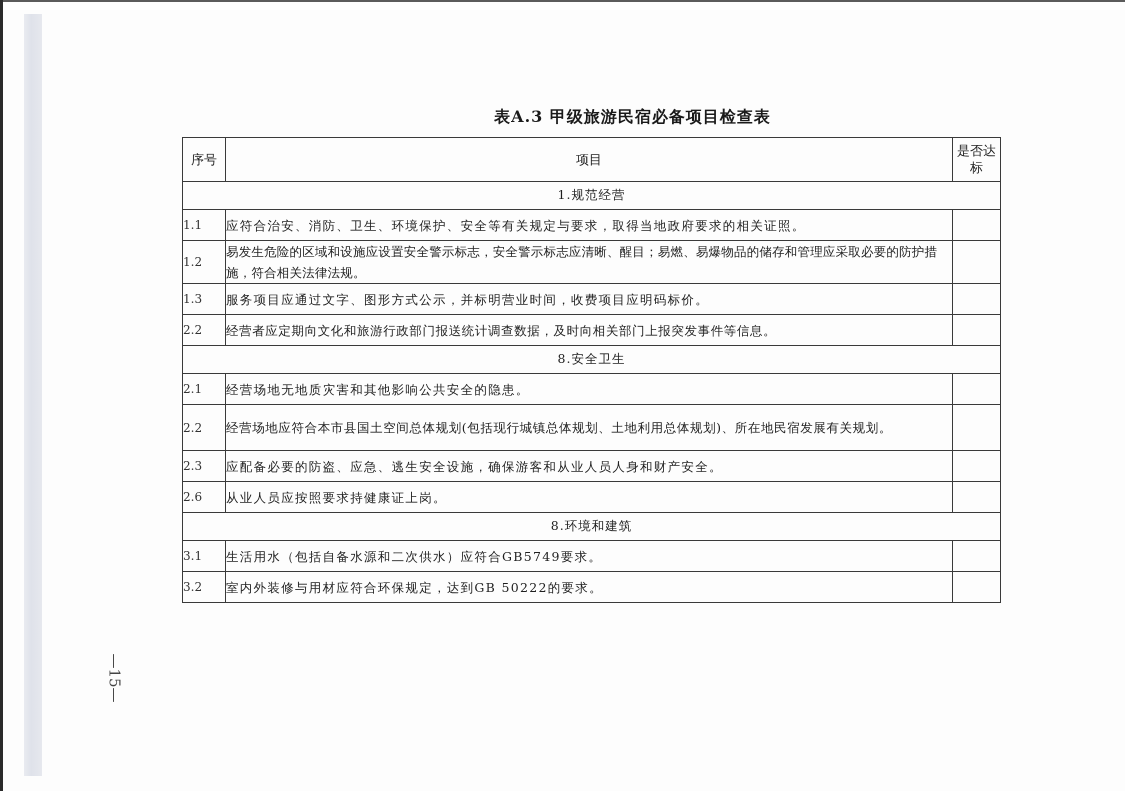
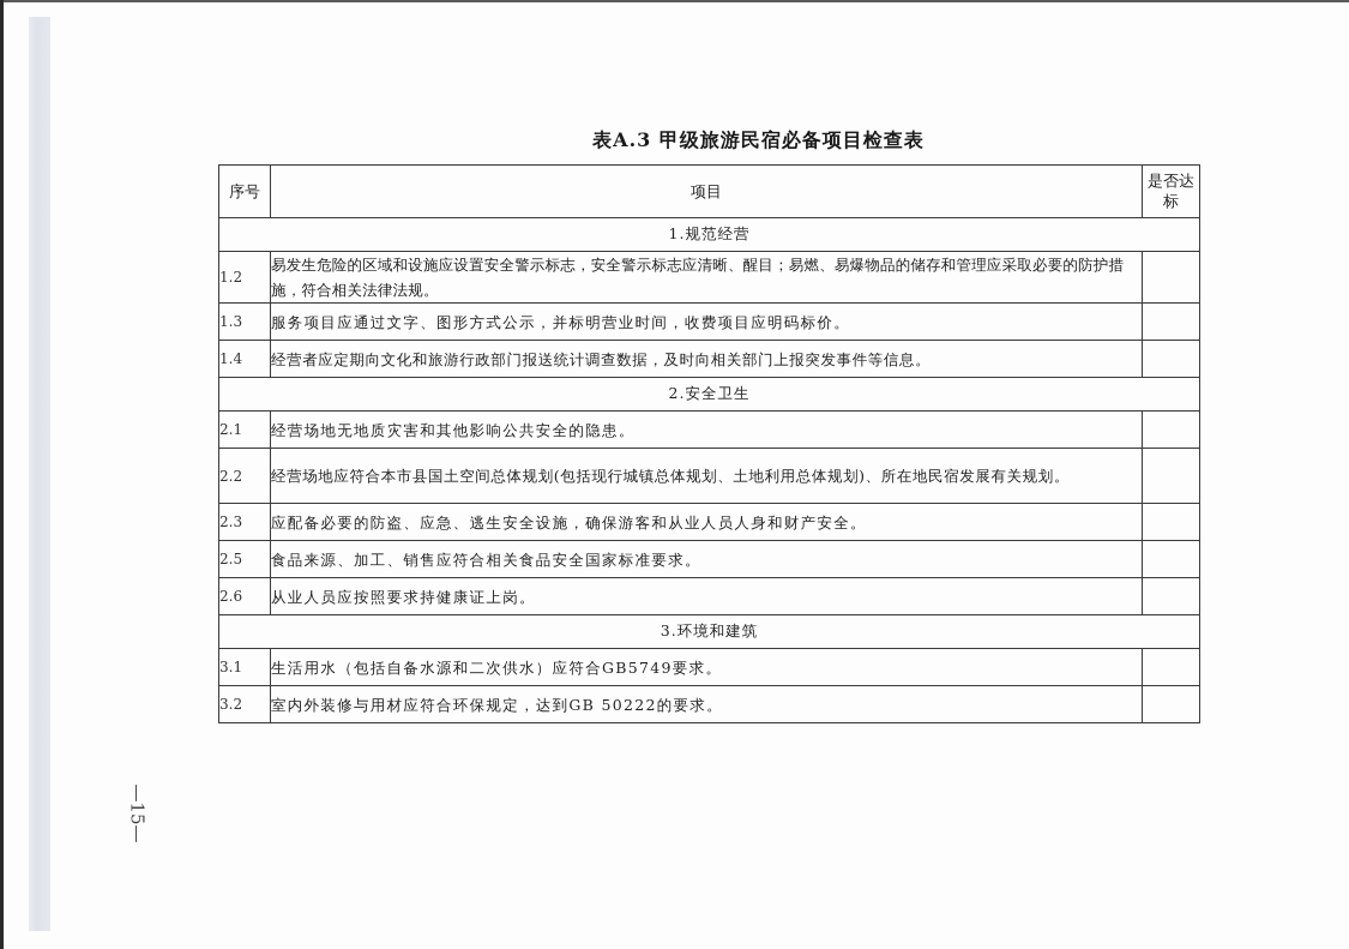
  表A.3 甲级旅游民宿必备项目检查表
  序号	项目	是否达标
  1.规范经营
- 1.1	应符合治安、消防、卫生、环境保护、安全等有关规定与要求，取得当地政府要求的相关证照。
  1.2	易发生危险的区域和设施应设置安全警示标志，安全警示标志应清晰、醒目；易燃、易爆物品的储存和管理应采取必要的防护措施，符合相关法律法规。
  1.3	服务项目应通过文字、图形方式公示，并标明营业时间，收费项目应明码标价。
- 2.2	经营者应定期向文化和旅游行政部门报送统计调查数据，及时向相关部门上报突发事件等信息。
+ 1.4	经营者应定期向文化和旅游行政部门报送统计调查数据，及时向相关部门上报突发事件等信息。
- 8.安全卫生
+ 2.安全卫生
  2.1	经营场地无地质灾害和其他影响公共安全的隐患。
  2.2	经营场地应符合本市县国土空间总体规划(包括现行城镇总体规划、土地利用总体规划)、所在地民宿发展有关规划。
  2.3	应配备必要的防盗、应急、逃生安全设施，确保游客和从业人员人身和财产安全。
+ 2.5	食品来源、加工、销售应符合相关食品安全国家标准要求。
  2.6	从业人员应按照要求持健康证上岗。
- 8.环境和建筑
+ 3.环境和建筑
  3.1	生活用水（包括自备水源和二次供水）应符合GB5749要求。
  3.2	室内外装修与用材应符合环保规定，达到GB 50222的要求。
